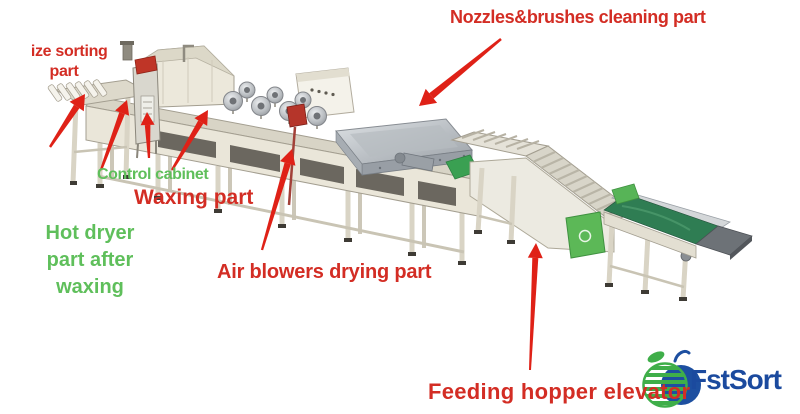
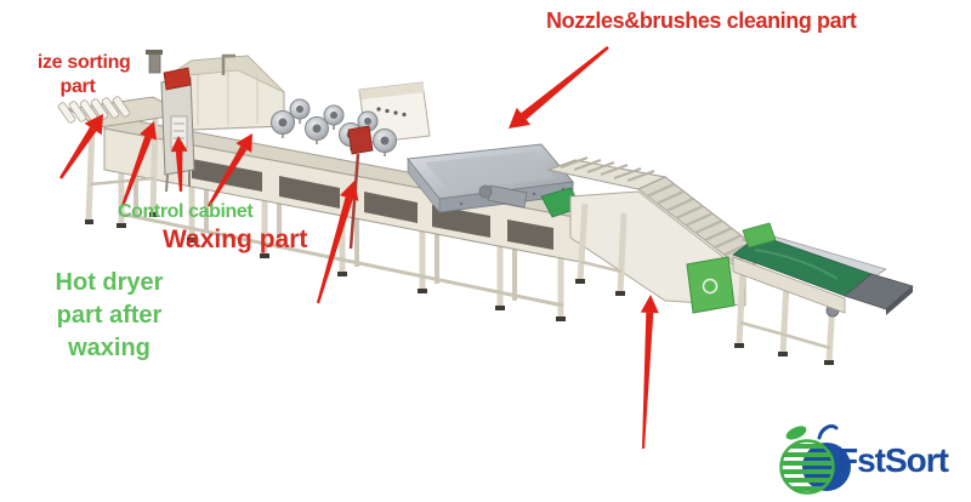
  ize sorting
  part
  Nozzles&brushes cleaning part
  Control cabinet
  Waxing part
  Hot dryer
  part after
  waxing
- Air blowers drying part
- Feeding hopper elevator
  FstSort
